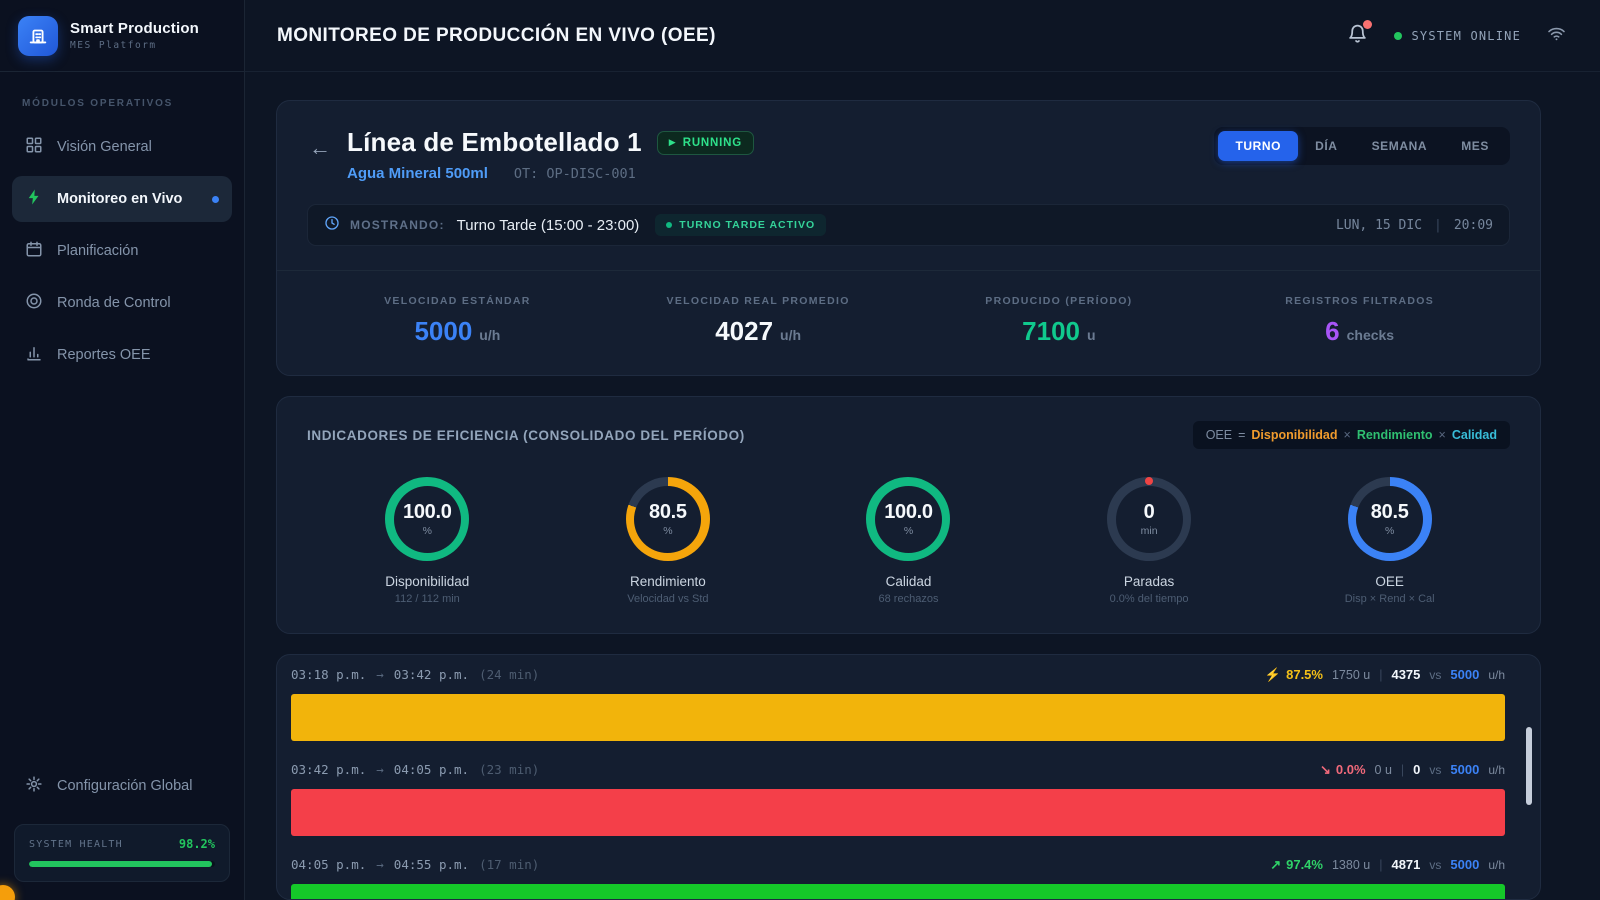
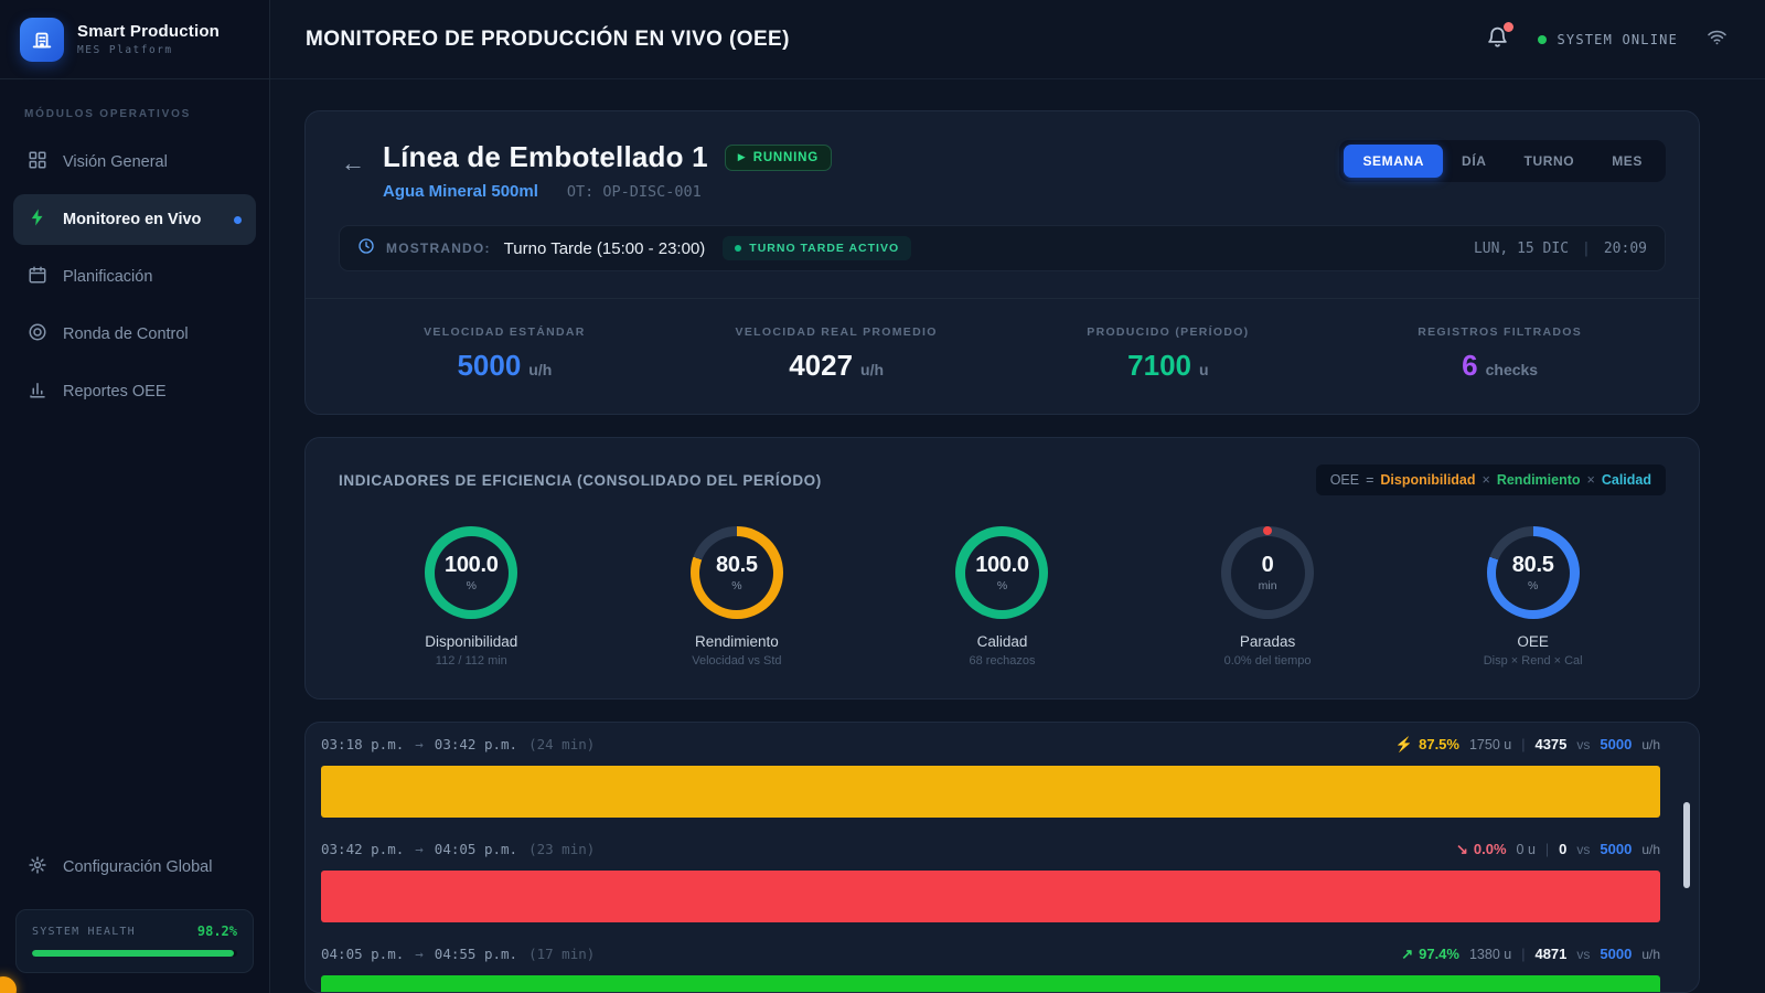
  Smart Production
  MES Platform
  MÓDULOS OPERATIVOS
  Visión General
  Monitoreo en Vivo
  Planificación
  Ronda de Control
  Reportes OEE
  Configuración Global
  SYSTEM HEALTH
  98.2%
  MONITOREO DE PRODUCCIÓN EN VIVO (OEE)
  SYSTEM ONLINE
  ←
  Línea de Embotellado 1
  ▶
  RUNNING
  Agua Mineral 500ml
  OT: OP-DISC-001
- TURNO
+ SEMANA
  DÍA
- SEMANA
+ TURNO
  MES
  MOSTRANDO:
  Turno Tarde (15:00 - 23:00)
  TURNO TARDE ACTIVO
  LUN, 15 DIC
  |
  20:09
  VELOCIDAD ESTÁNDAR
  5000
  u/h
  VELOCIDAD REAL PROMEDIO
  4027
  u/h
  PRODUCIDO (PERÍODO)
  7100
  u
  REGISTROS FILTRADOS
  6
  checks
  INDICADORES DE EFICIENCIA (CONSOLIDADO DEL PERÍODO)
  OEE
  =
  Disponibilidad
  ×
  Rendimiento
  ×
  Calidad
  100.0
  %
  Disponibilidad
  112 / 112 min
  80.5
  %
  Rendimiento
  Velocidad vs Std
  100.0
  %
  Calidad
  68 rechazos
  0
  min
  Paradas
  0.0% del tiempo
  80.5
  %
  OEE
  Disp × Rend × Cal
  03:18 p.m.
  →
  03:42 p.m.
  (24 min)
  ⚡
  87.5%
  1750 u
  |
  4375
  vs
  5000
  u/h
  03:42 p.m.
  →
  04:05 p.m.
  (23 min)
  ↘
  0.0%
  0 u
  |
  0
  vs
  5000
  u/h
  04:05 p.m.
  →
  04:55 p.m.
  (17 min)
  ↗
  97.4%
  1380 u
  |
  4871
  vs
  5000
  u/h
